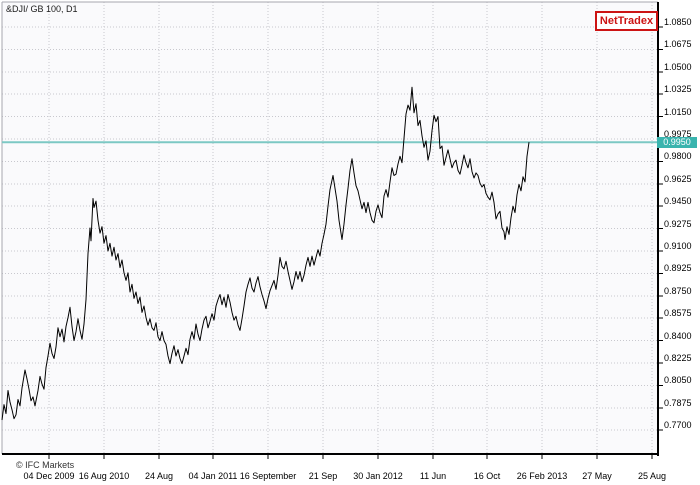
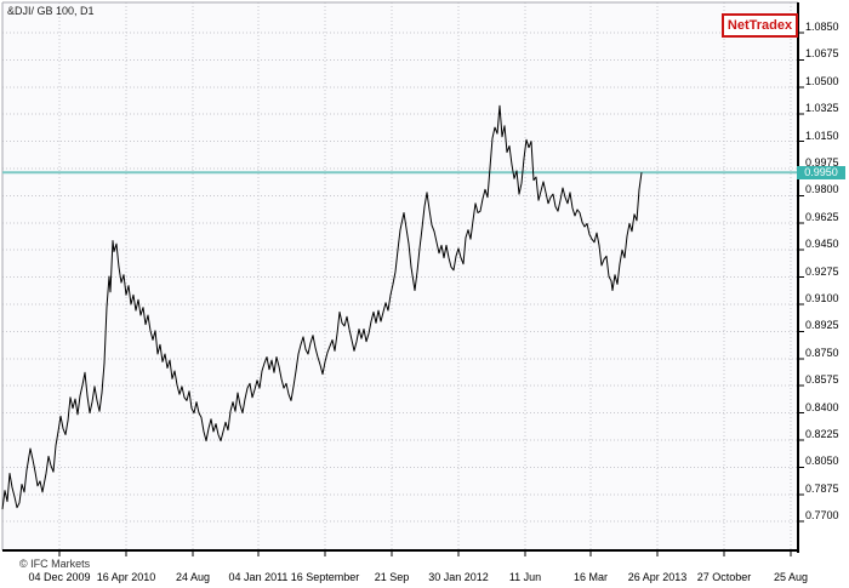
  &DJI/ GB 100, D1
  NetTradex
  1.0850
  1.0675
  1.0500
  1.0325
  1.0150
  0.9975
  0.9800
  0.9625
  0.9450
  0.9275
  0.9100
  0.8925
  0.8750
  0.8575
  0.8400
  0.8225
  0.8050
  0.7875
  0.7700
  04 Dec 2009
- 16 Aug 2010
+ 16 Apr 2010
  24 Aug
  04 Jan 2011
  16 September
  21 Sep
  30 Jan 2012
  11 Jun
- 16 Oct
+ 16 Mar
- 26 Feb 2013
+ 26 Apr 2013
- 27 May
+ 27 October
  25 Aug
  0.9950
  © IFC Markets
